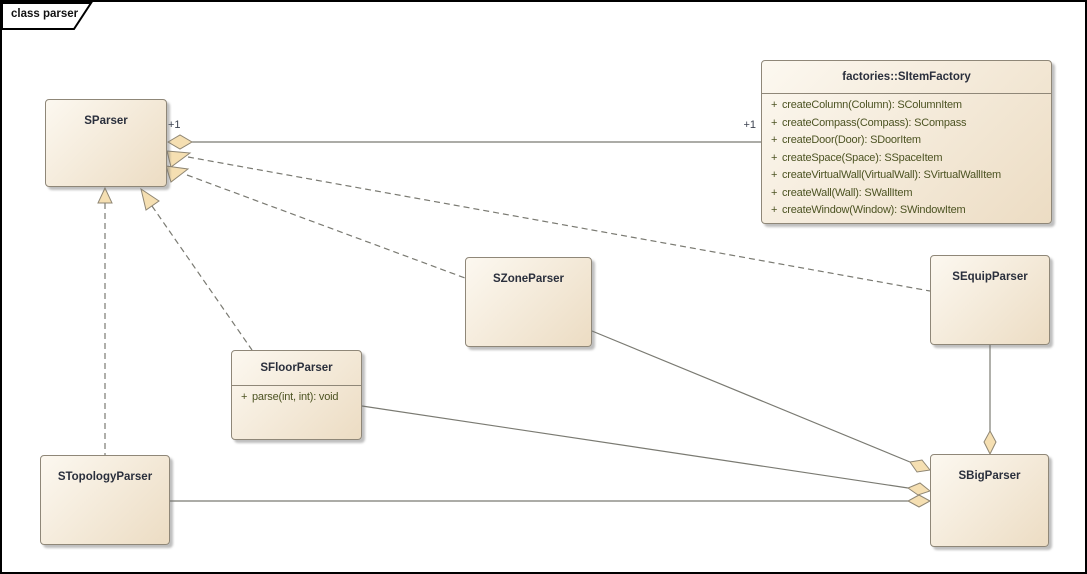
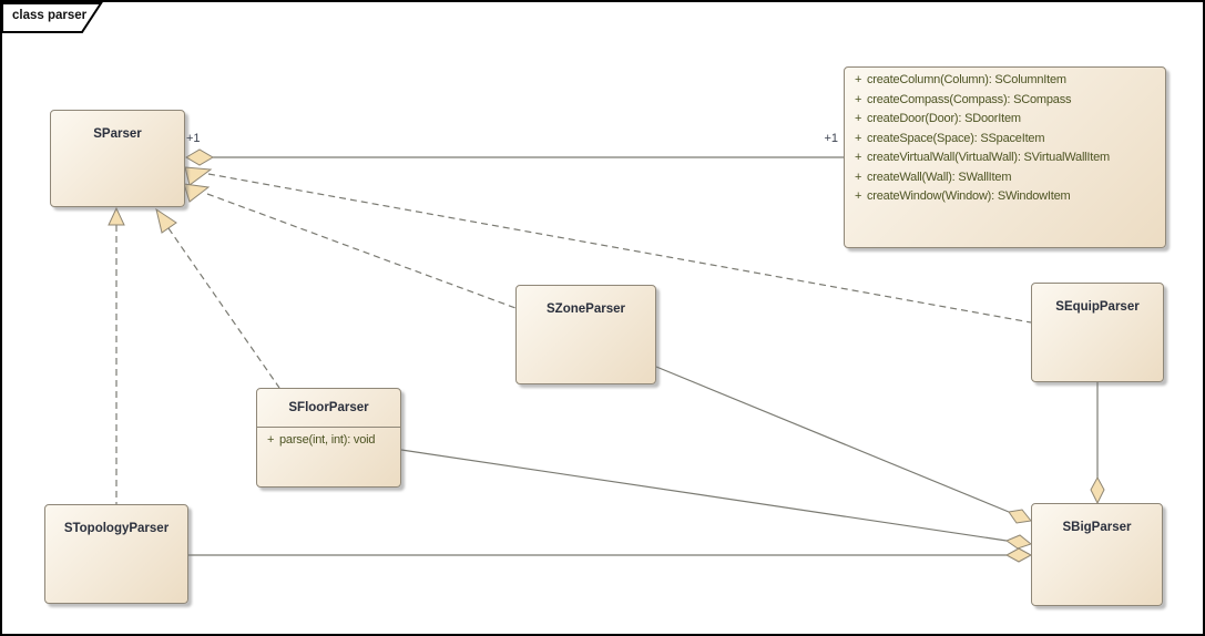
  SParser
- factories::SItemFactory
  +
  createColumn(Column): SColumnItem
  +
  createCompass(Compass): SCompass
  +
  createDoor(Door): SDoorItem
  +
  createSpace(Space): SSpaceItem
  +
  createVirtualWall(VirtualWall): SVirtualWallItem
  +
  createWall(Wall): SWallItem
  +
  createWindow(Window): SWindowItem
  SZoneParser
  SFloorParser
  +
  parse(int, int): void
  STopologyParser
  SEquipParser
  SBigParser
  +1
  +1
  class parser
